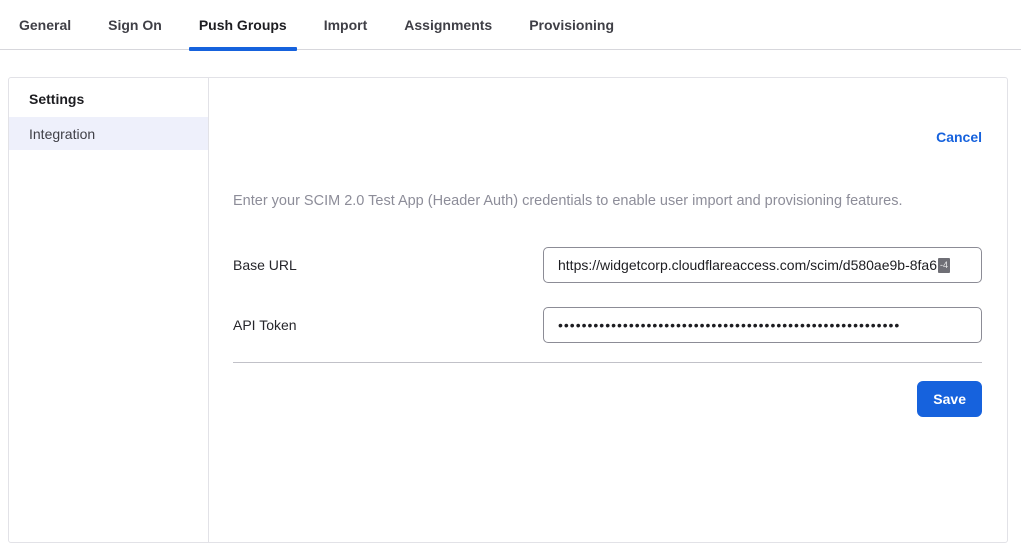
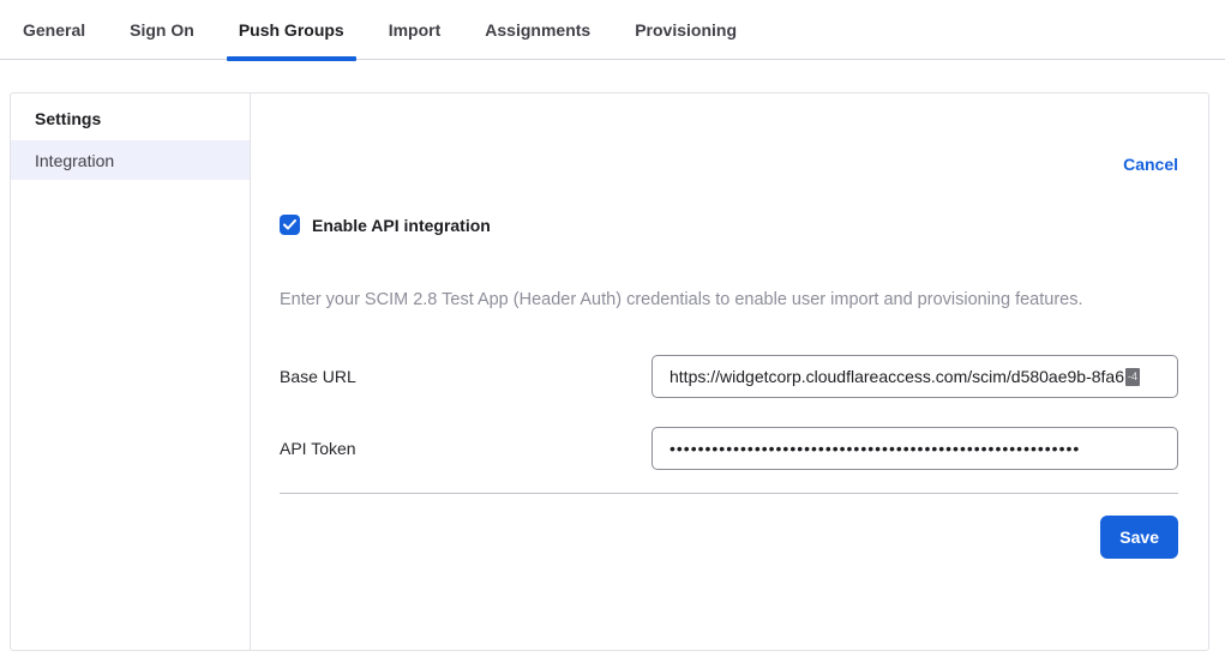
  General
  Sign On
  Push Groups
  Import
  Assignments
  Provisioning
  Settings
  Integration
  Cancel
+ Enable API integration
- Enter your SCIM 2.0 Test App (Header Auth) credentials to enable user import and provisioning features.
+ Enter your SCIM 2.8 Test App (Header Auth) credentials to enable user import and provisioning features.
  Base URL
  https://widgetcorp.cloudflareaccess.com/scim/d580ae9b-8fa6
  -4
  API Token
  ••••••••••••••••••••••••••••••••••••••••••••••••••••••••••
  Save
